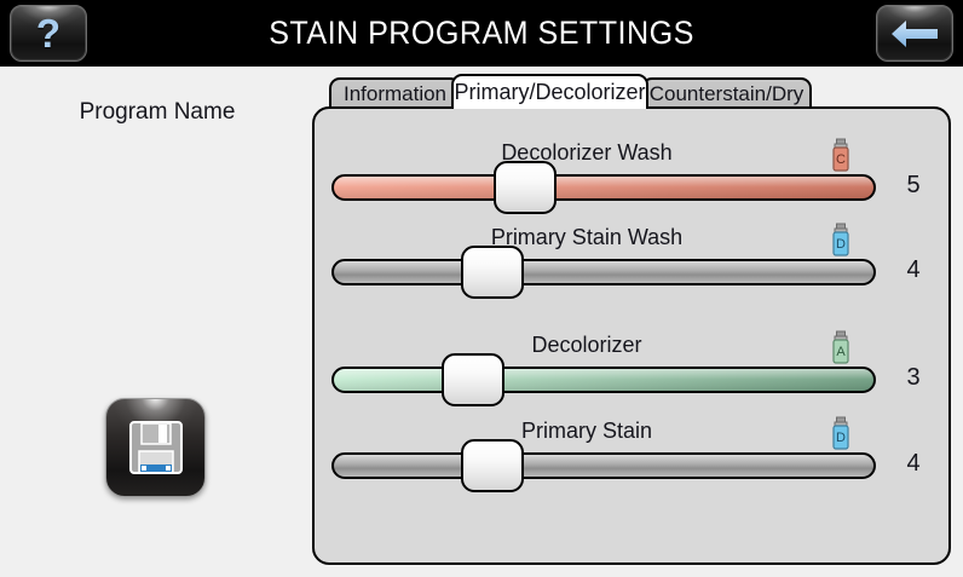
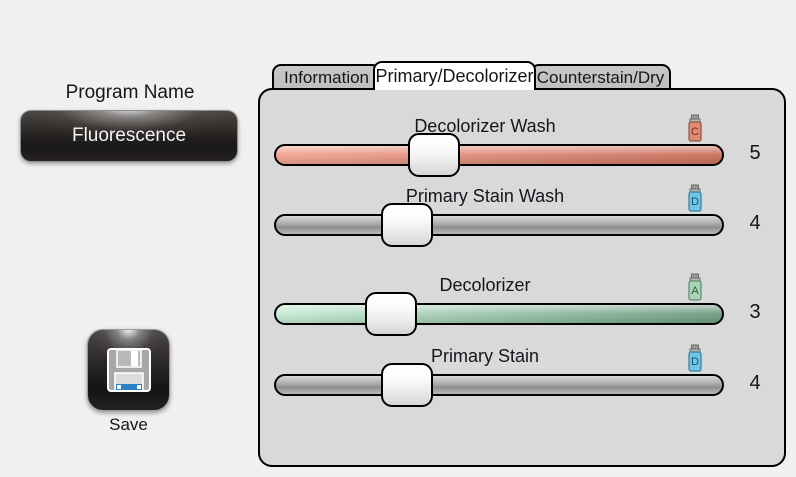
- STAIN PROGRAM SETTINGS
- ?
  Program Name
+ Fluorescence
+ Save
  Information
  Primary/Decolorizer
  Counterstain/Dry
  Decolorizer Wash
  C
  5
  Primary Stain Wash
  D
  4
  Decolorizer
  A
  3
  Primary Stain
  D
  4
